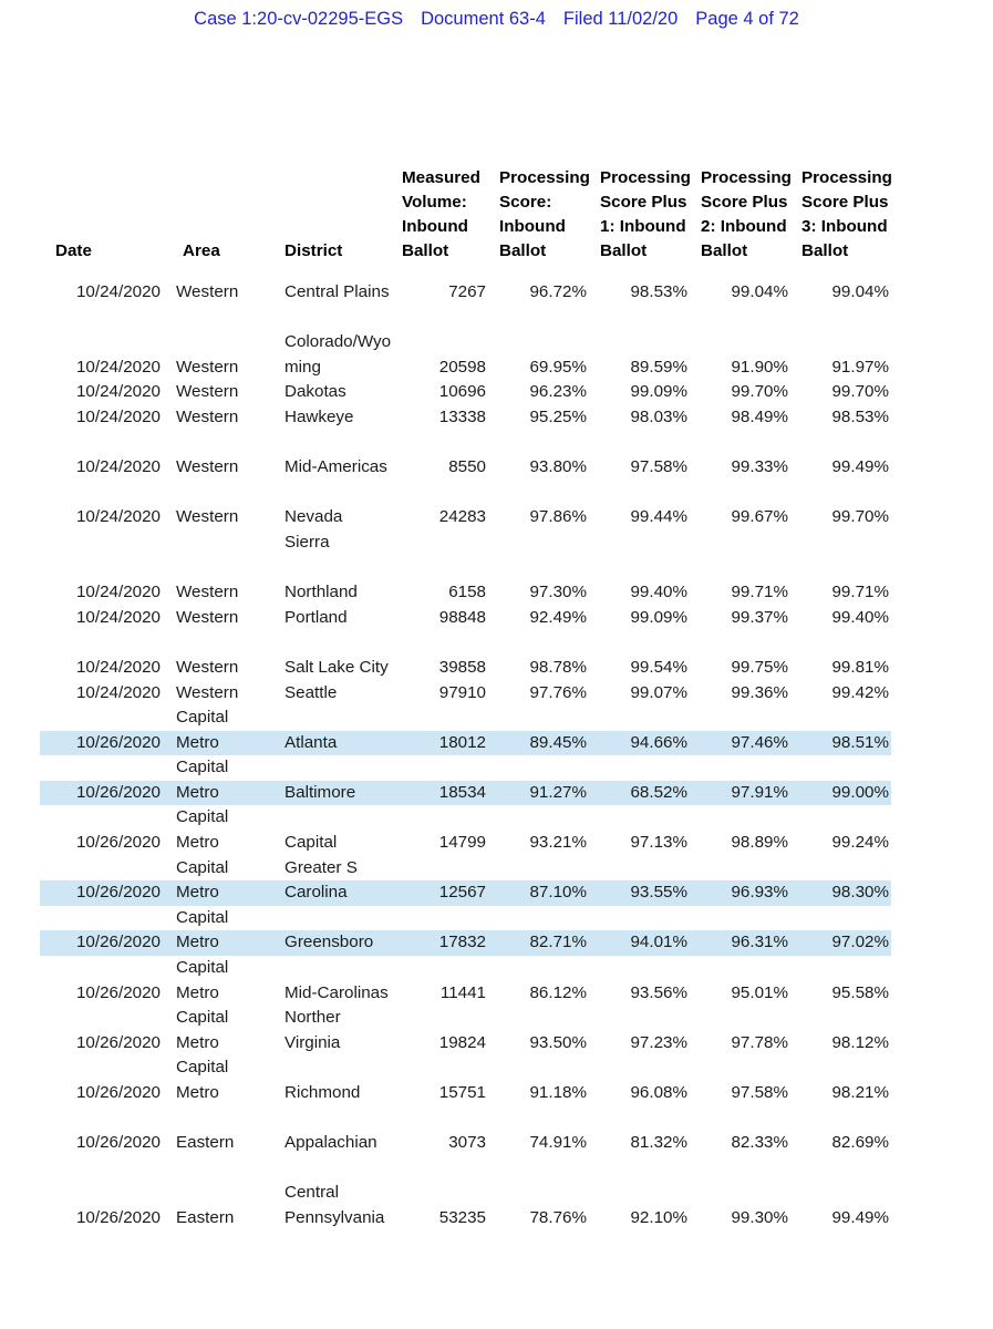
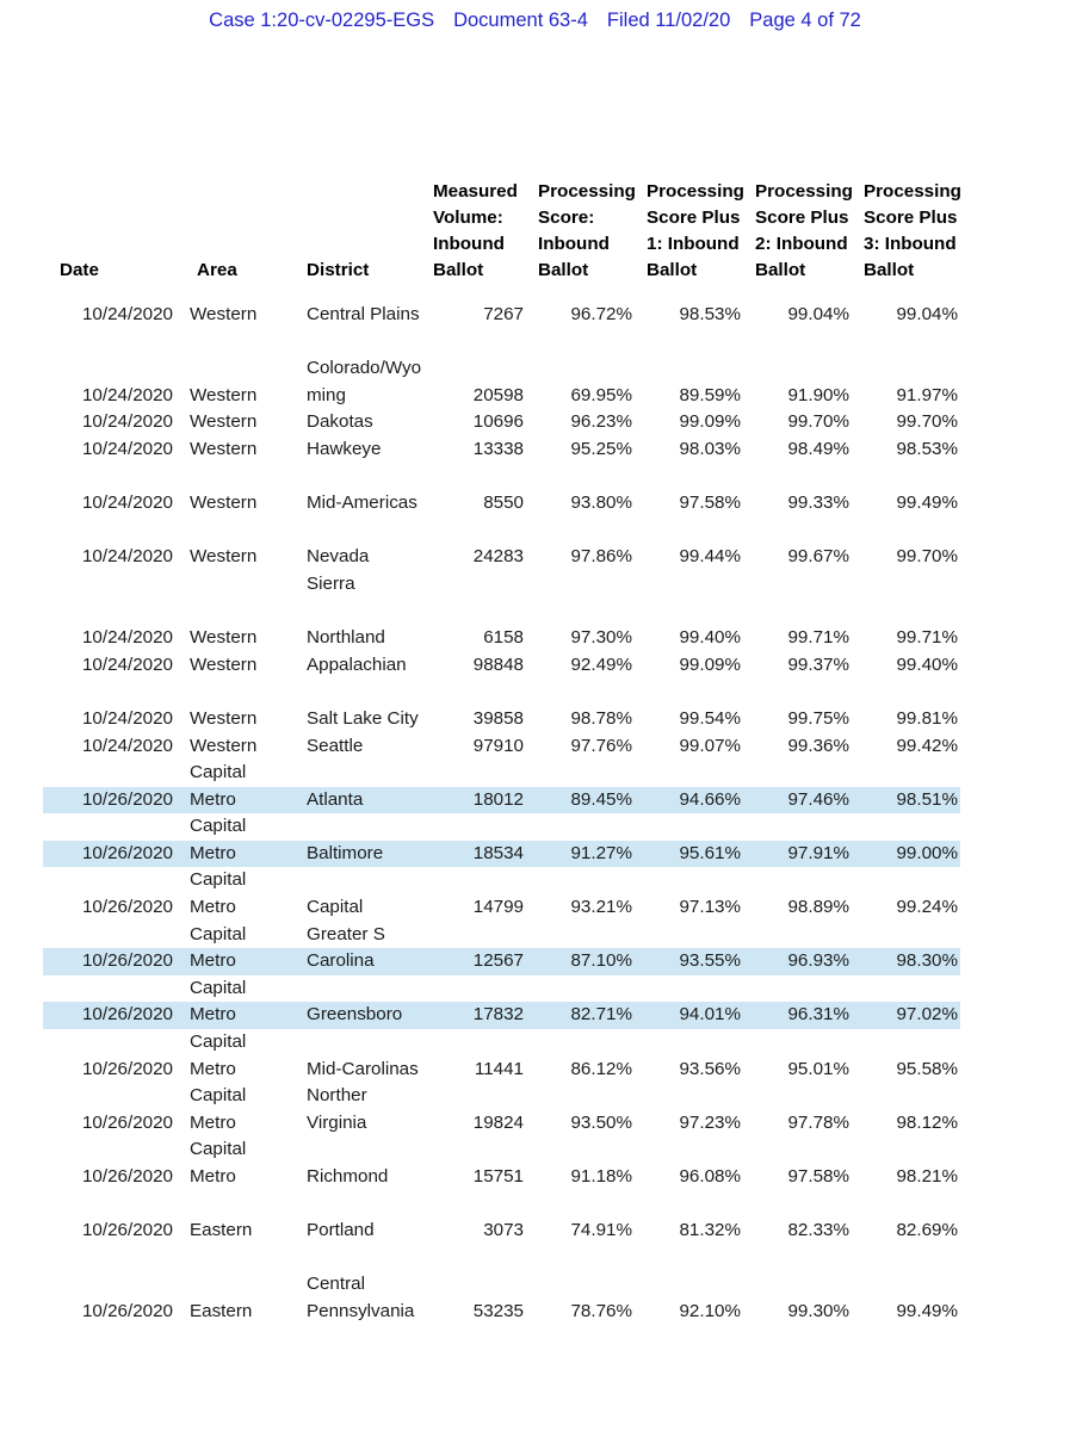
  Case 1:20-cv-02295-EGS Document 63-4 Filed 11/02/20 Page 4 of 72
  Date	Area	District	Measured Volume: Inbound Ballot	Processing Score: Inbound Ballot	Processing Score Plus 1: Inbound Ballot	Processing Score Plus 2: Inbound Ballot	Processing Score Plus 3: Inbound Ballot
  10/24/2020	Western	Central Plains	7267	96.72%	98.53%	99.04%	99.04%
  		Colorado/Wyo
  10/24/2020	Western	ming	20598	69.95%	89.59%	91.90%	91.97%
  10/24/2020	Western	Dakotas	10696	96.23%	99.09%	99.70%	99.70%
  10/24/2020	Western	Hawkeye	13338	95.25%	98.03%	98.49%	98.53%
  10/24/2020	Western	Mid-Americas	8550	93.80%	97.58%	99.33%	99.49%
  10/24/2020	Western	Nevada Sierra	24283	97.86%	99.44%	99.67%	99.70%
  10/24/2020	Western	Northland	6158	97.30%	99.40%	99.71%	99.71%
- 10/24/2020	Western	Portland	98848	92.49%	99.09%	99.37%	99.40%
+ 10/24/2020	Western	Appalachian	98848	92.49%	99.09%	99.37%	99.40%
  10/24/2020	Western	Salt Lake City	39858	98.78%	99.54%	99.75%	99.81%
  10/24/2020	Western	Seattle	97910	97.76%	99.07%	99.36%	99.42%
  	Capital
  10/26/2020	Metro	Atlanta	18012	89.45%	94.66%	97.46%	98.51%
  	Capital
- 10/26/2020	Metro	Baltimore	18534	91.27%	68.52%	97.91%	99.00%
+ 10/26/2020	Metro	Baltimore	18534	91.27%	95.61%	97.91%	99.00%
  	Capital
  10/26/2020	Metro	Capital	14799	93.21%	97.13%	98.89%	99.24%
  	Capital	Greater S
  10/26/2020	Metro	Carolina	12567	87.10%	93.55%	96.93%	98.30%
  	Capital
  10/26/2020	Metro	Greensboro	17832	82.71%	94.01%	96.31%	97.02%
  	Capital
  10/26/2020	Metro	Mid-Carolinas	11441	86.12%	93.56%	95.01%	95.58%
  	Capital	Norther
  10/26/2020	Metro	Virginia	19824	93.50%	97.23%	97.78%	98.12%
  	Capital
  10/26/2020	Metro	Richmond	15751	91.18%	96.08%	97.58%	98.21%
- 10/26/2020	Eastern	Appalachian	3073	74.91%	81.32%	82.33%	82.69%
+ 10/26/2020	Eastern	Portland	3073	74.91%	81.32%	82.33%	82.69%
  		Central
  10/26/2020	Eastern	Pennsylvania	53235	78.76%	92.10%	99.30%	99.49%
